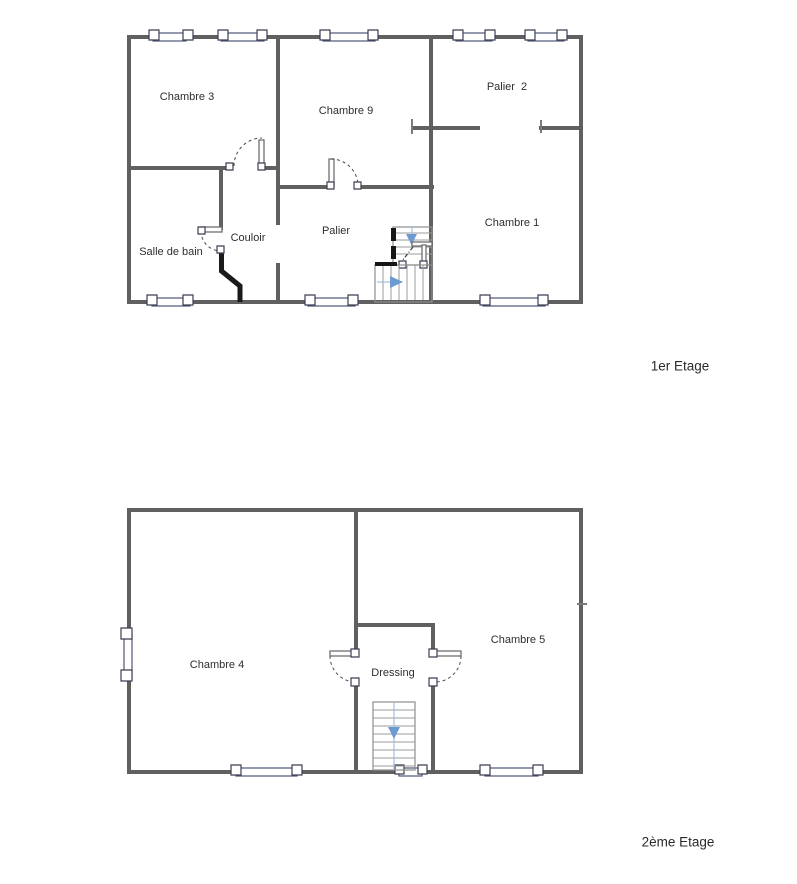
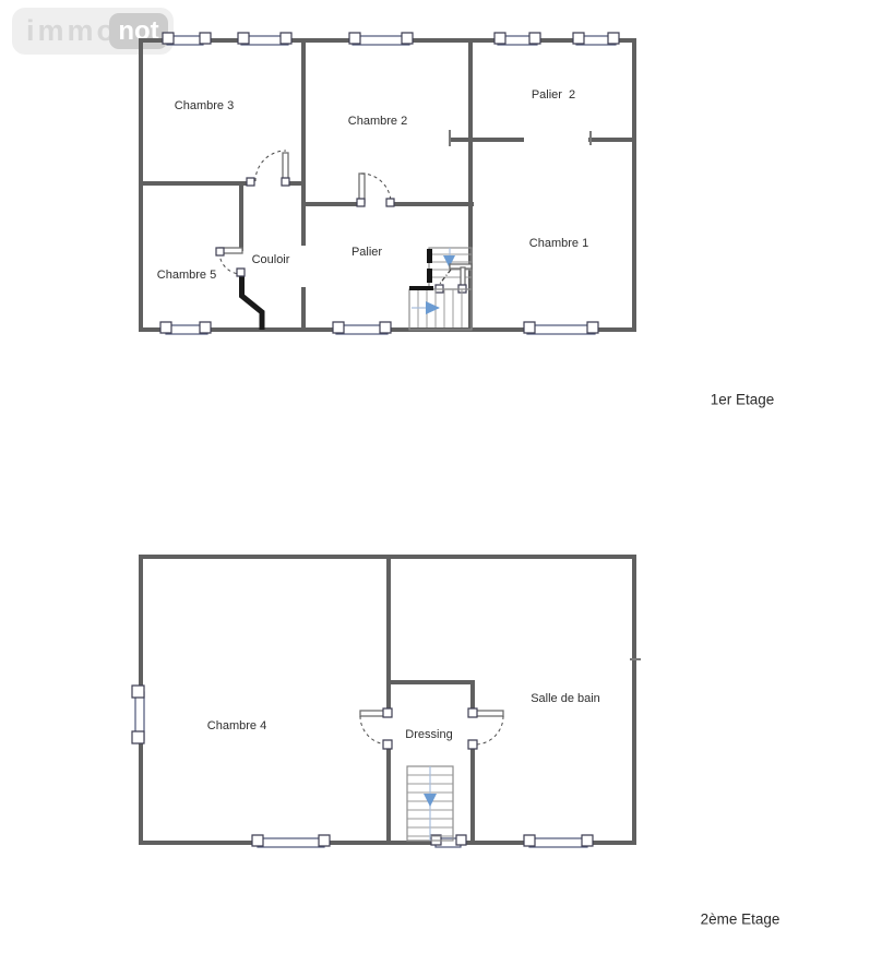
+ immo
+ not
  Chambre 3
- Chambre 9
+ Chambre 2
  Palier 2
  Chambre 1
- Salle de bain
+ Chambre 5
  Couloir
  Palier
  Chambre 4
  Dressing
- Chambre 5
+ Salle de bain
  1er Etage
  2ème Etage
